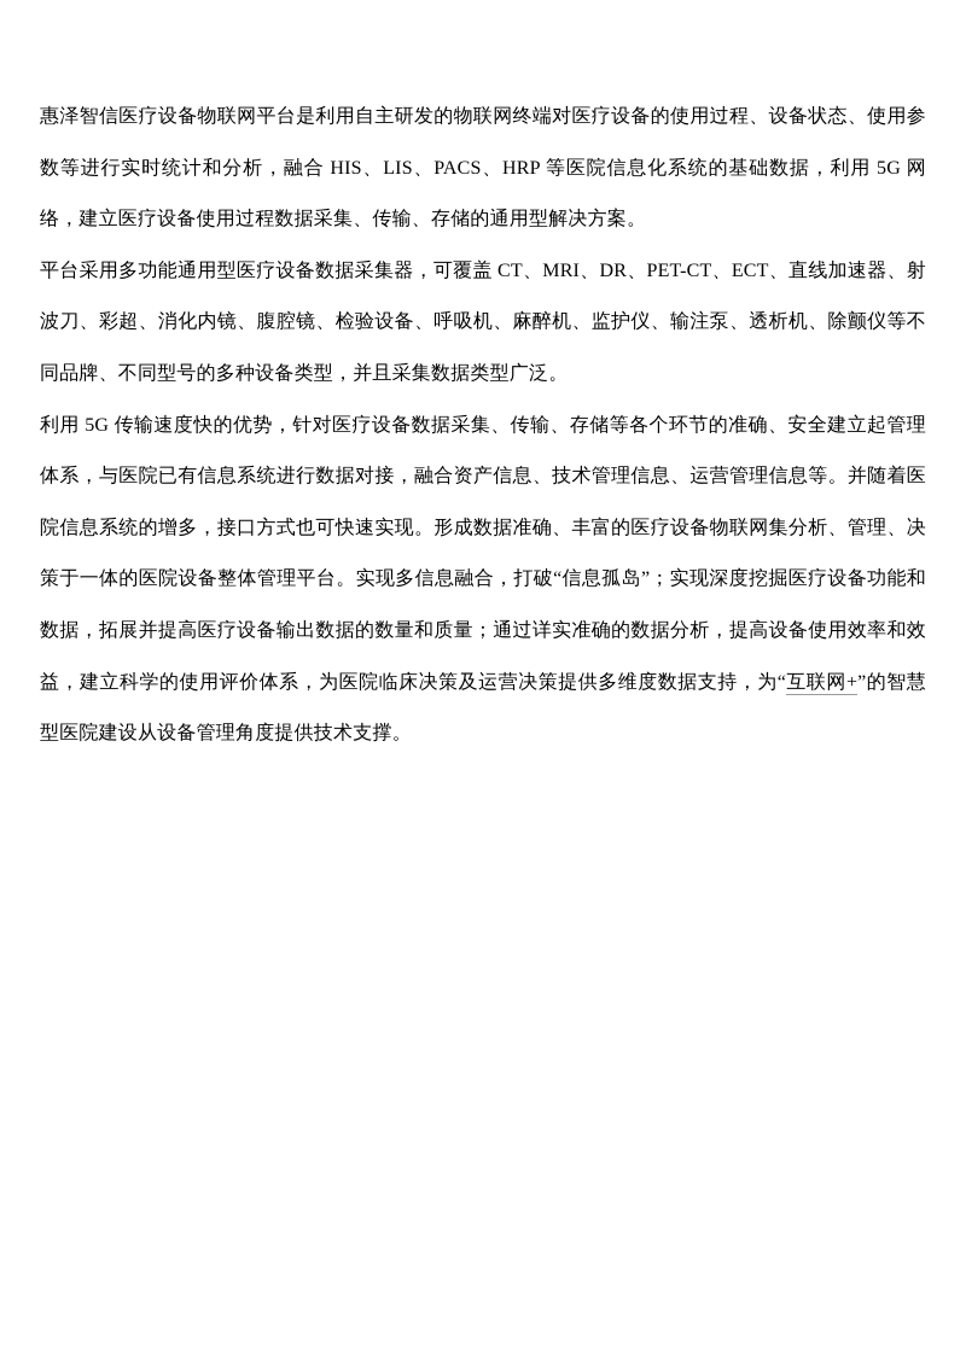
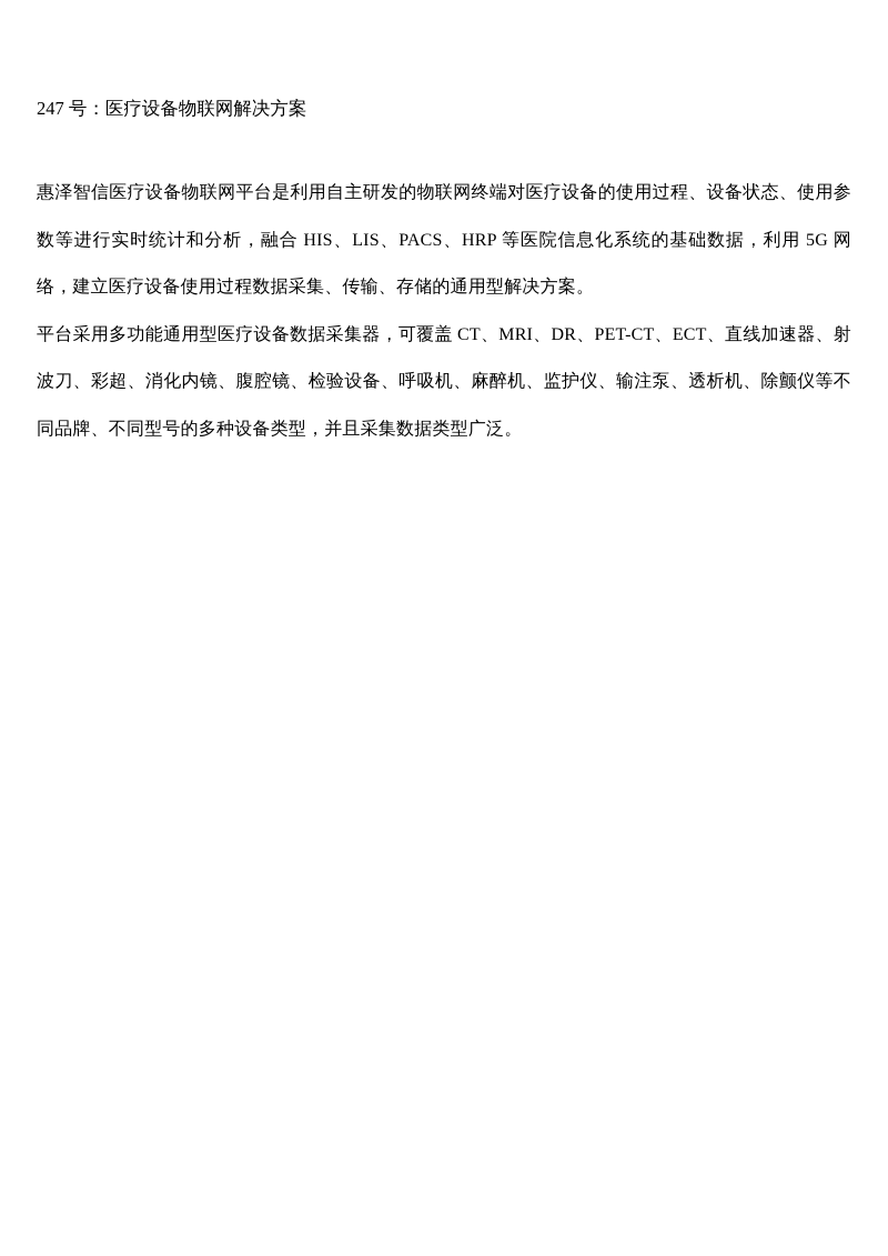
+ 247 号：医疗设备物联网解决方案
  惠泽智信医疗设备物联网平台是利用自主研发的物联网终端对医疗设备的使用过程、设备状态、使用参数等进行实时统计和分析，融合 HIS、LIS、PACS、HRP 等医院信息化系统的基础数据，利用 5G 网络，建立医疗设备使用过程数据采集、传输、存储的通用型解决方案。
  平台采用多功能通用型医疗设备数据采集器，可覆盖 CT、MRI、DR、PET-CT、ECT、直线加速器、射波刀、彩超、消化内镜、腹腔镜、检验设备、呼吸机、麻醉机、监护仪、输注泵、透析机、除颤仪等不同品牌、不同型号的多种设备类型，并且采集数据类型广泛。
- 利用 5G 传输速度快的优势，针对医疗设备数据采集、传输、存储等各个环节的准确、安全建立起管理体系，与医院已有信息系统进行数据对接，融合资产信息、技术管理信息、运营管理信息等。并随着医院信息系统的增多，接口方式也可快速实现。形成数据准确、丰富的医疗设备物联网集分析、管理、决策于一体的医院设备整体管理平台。实现多信息融合，打破“信息孤岛”；实现深度挖掘医疗设备功能和数据，拓展并提高医疗设备输出数据的数量和质量；通过详实准确的数据分析，提高设备使用效率和效益，建立科学的使用评价体系，为医院临床决策及运营决策提供多维度数据支持，为“互联网+”的智慧型医院建设从设备管理角度提供技术支撑。
